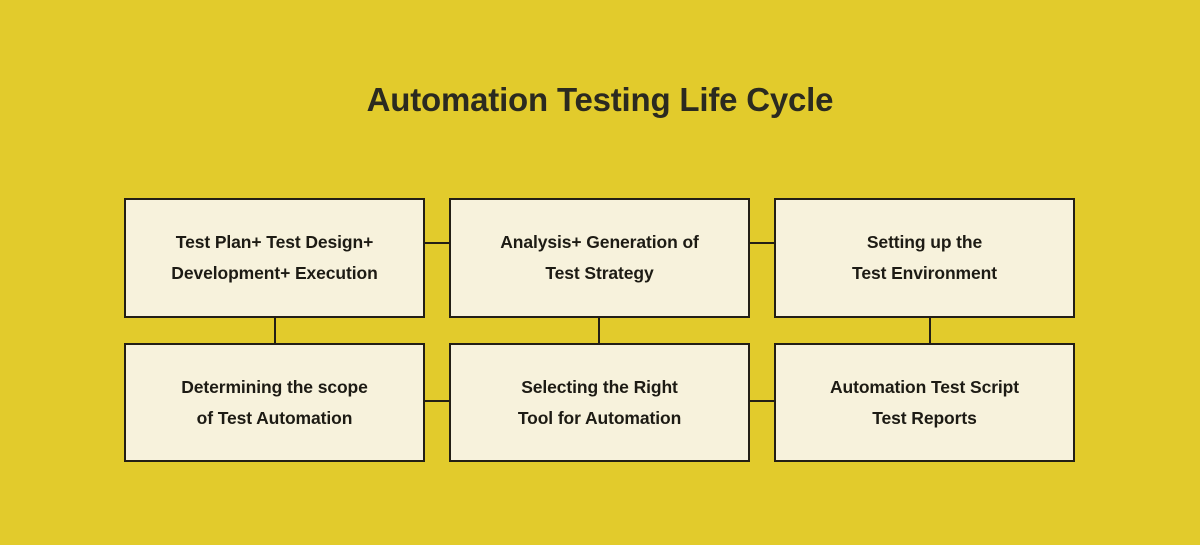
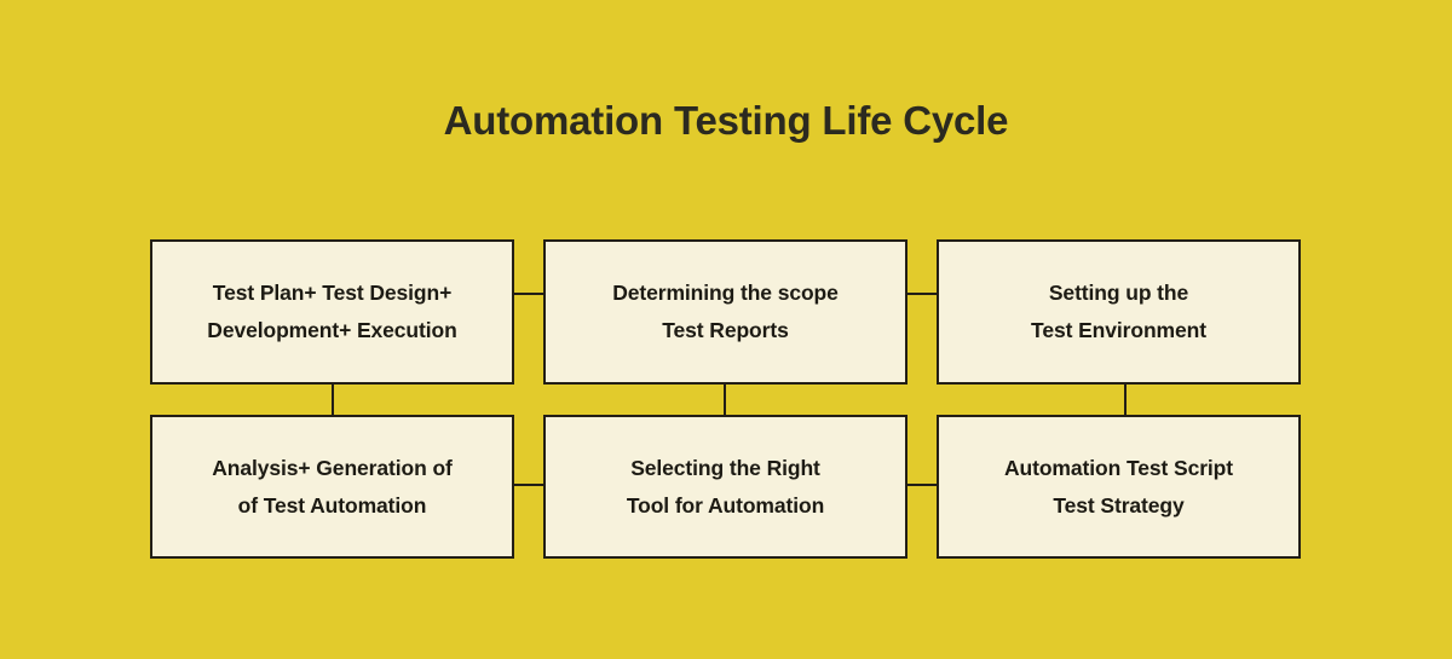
  Automation Testing Life Cycle
  Test Plan+ Test Design+
  Development+ Execution
- Analysis+ Generation of
+ Determining the scope
- Test Strategy
+ Test Reports
  Setting up the
  Test Environment
- Determining the scope
+ Analysis+ Generation of
  of Test Automation
  Selecting the Right
  Tool for Automation
  Automation Test Script
- Test Reports
+ Test Strategy
